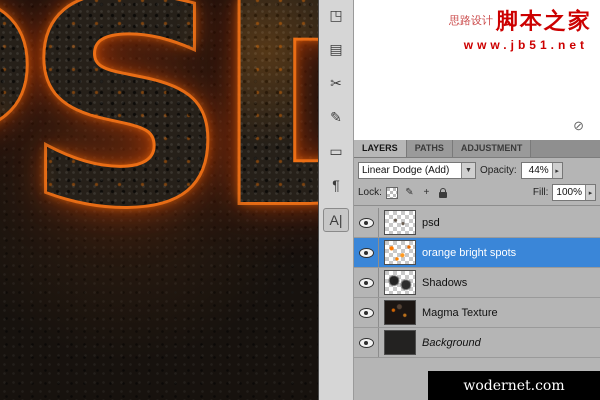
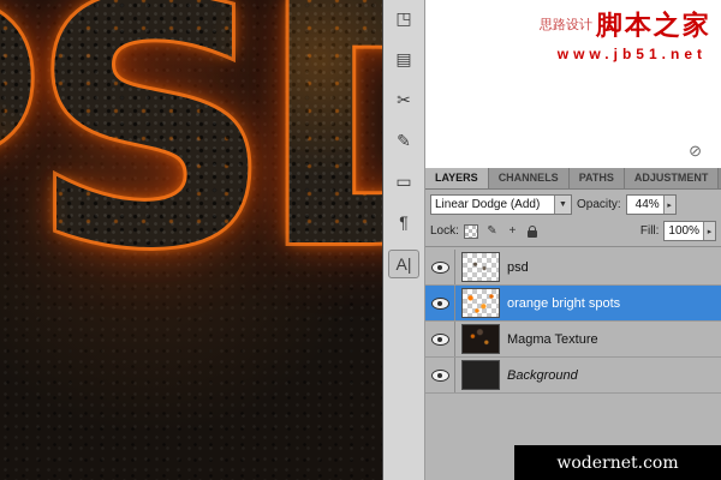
  ◳
  ▤
  ✂
  ✎
  ▭
  ¶
  A|
  思路设计 脚本之家
  www.jb51.net
  ⊘
  LAYERS
+ CHANNELS
  PATHS
  ADJUSTMENT
  Linear Dodge (Add)
  Opacity:
  44%
  Lock:
  ✎
  +
  Fill:
  100%
  psd
  orange bright spots
- Shadows
  Magma Texture
  Background
  wodernet.com
